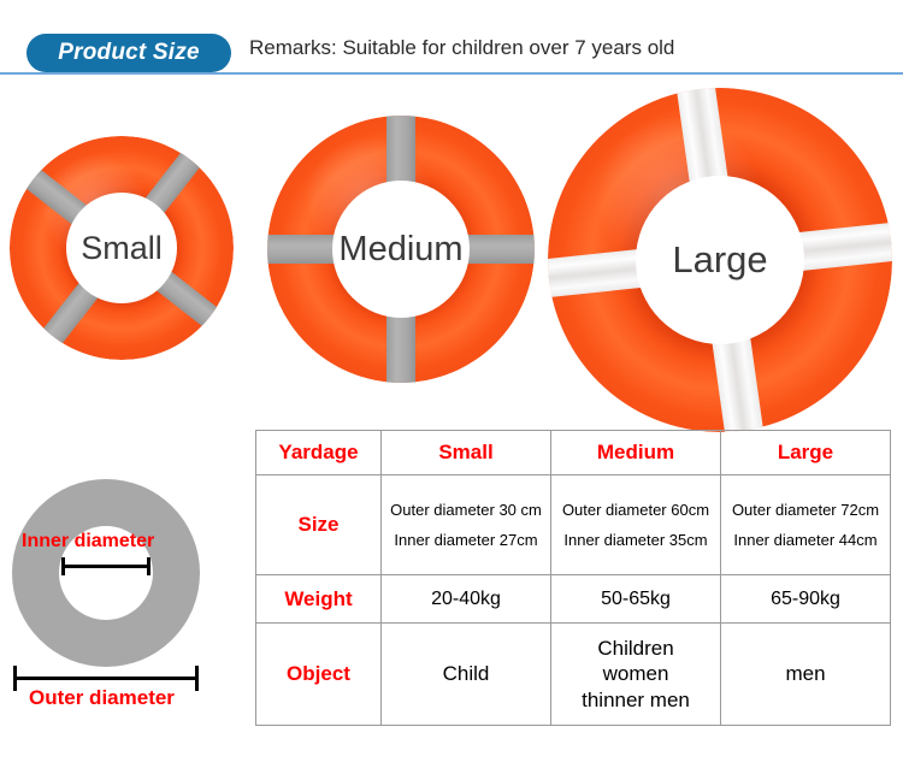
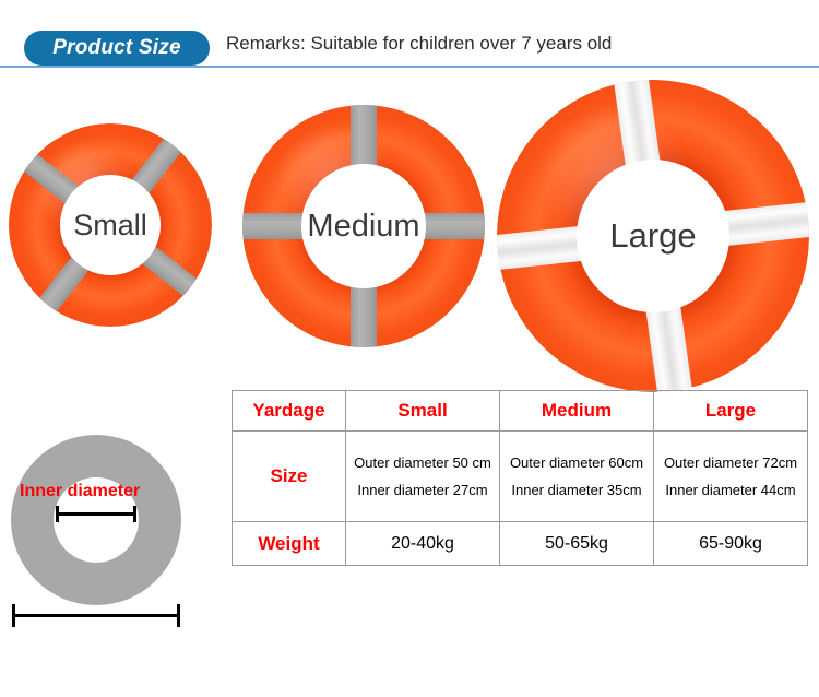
  Product Size
  Remarks: Suitable for children over 7 years old
  Small
  Medium
  Large
  Inner diameter
- Outer diameter
  Yardage	Small	Medium	Large
- Size	Outer diameter 30 cm Inner diameter 27cm	Outer diameter 60cm Inner diameter 35cm	Outer diameter 72cm Inner diameter 44cm
+ Size	Outer diameter 50 cm Inner diameter 27cm	Outer diameter 60cm Inner diameter 35cm	Outer diameter 72cm Inner diameter 44cm
  Weight	20-40kg	50-65kg	65-90kg
- Object	Child	Children women thinner men	men
